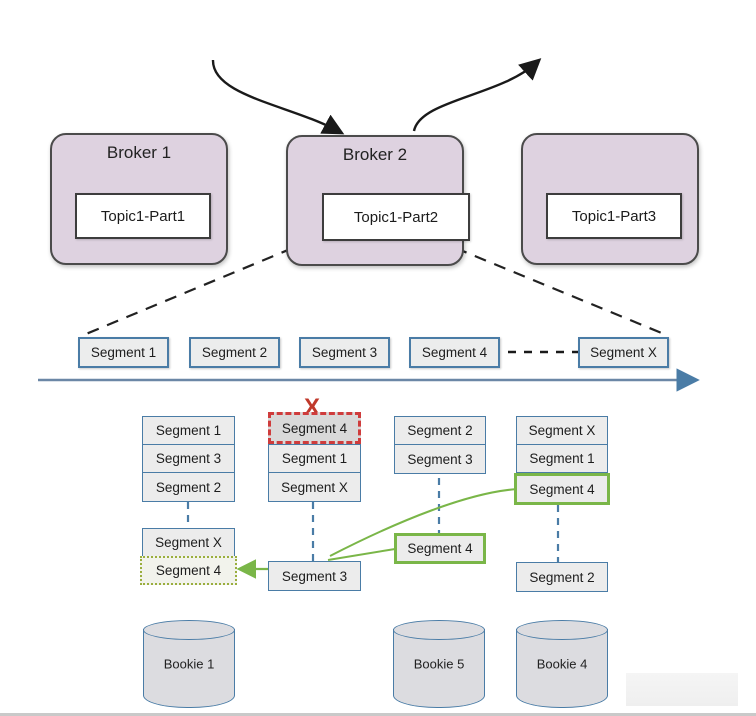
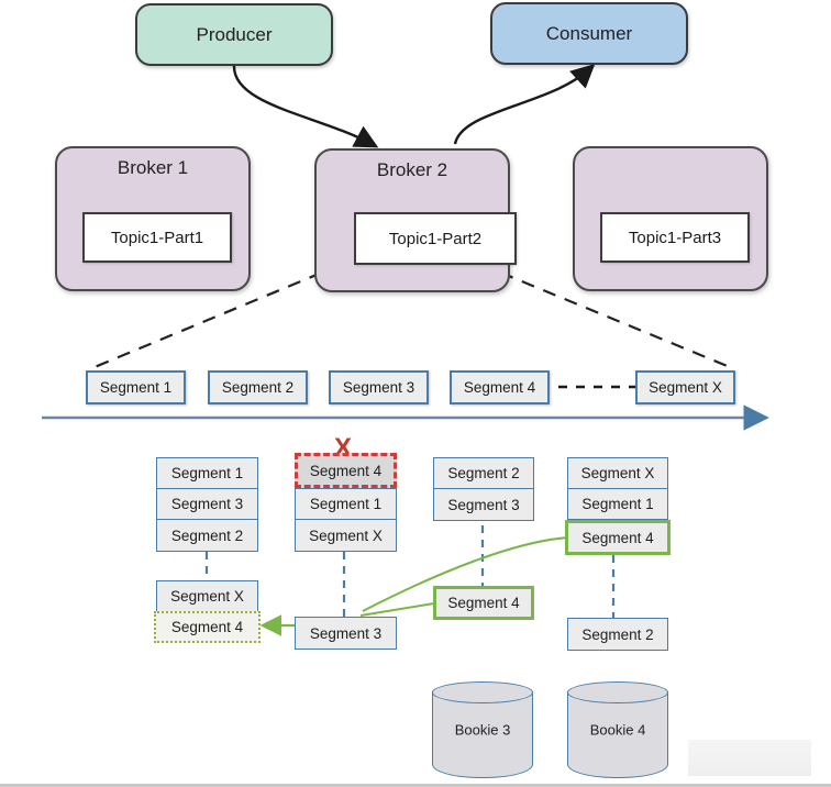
+ Producer
+ Consumer
  Broker 1
  Topic1-Part1
  Broker 2
  Topic1-Part2
  Topic1-Part3
  Segment 1
  Segment 2
  Segment 3
  Segment 4
  Segment X
  Segment 1
  Segment 3
  Segment 2
  Segment X
  Segment 4
  X
  Segment 4
  Segment 1
  Segment X
  Segment 3
  Segment 2
  Segment 3
  Segment 4
  Segment X
  Segment 1
  Segment 4
  Segment 2
- Bookie 1
- Bookie 5
+ Bookie 3
  Bookie 4
